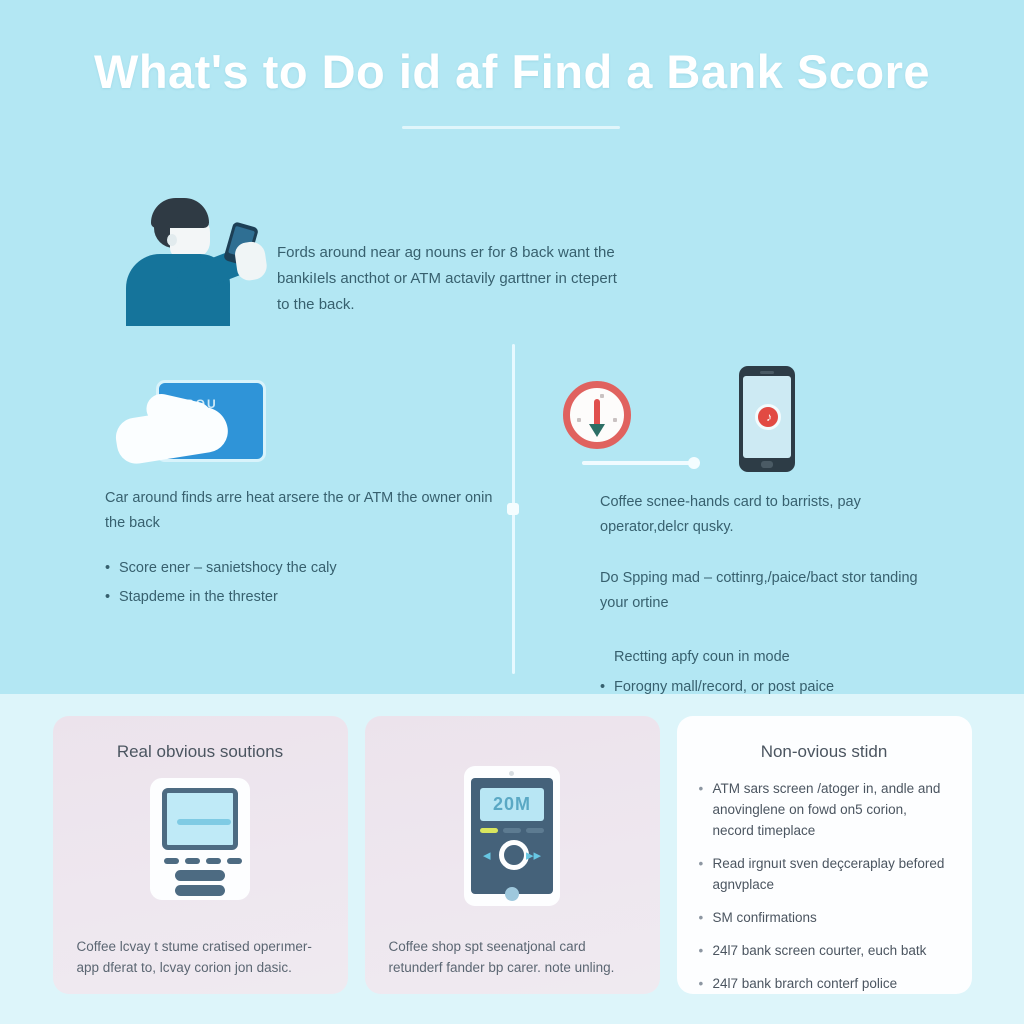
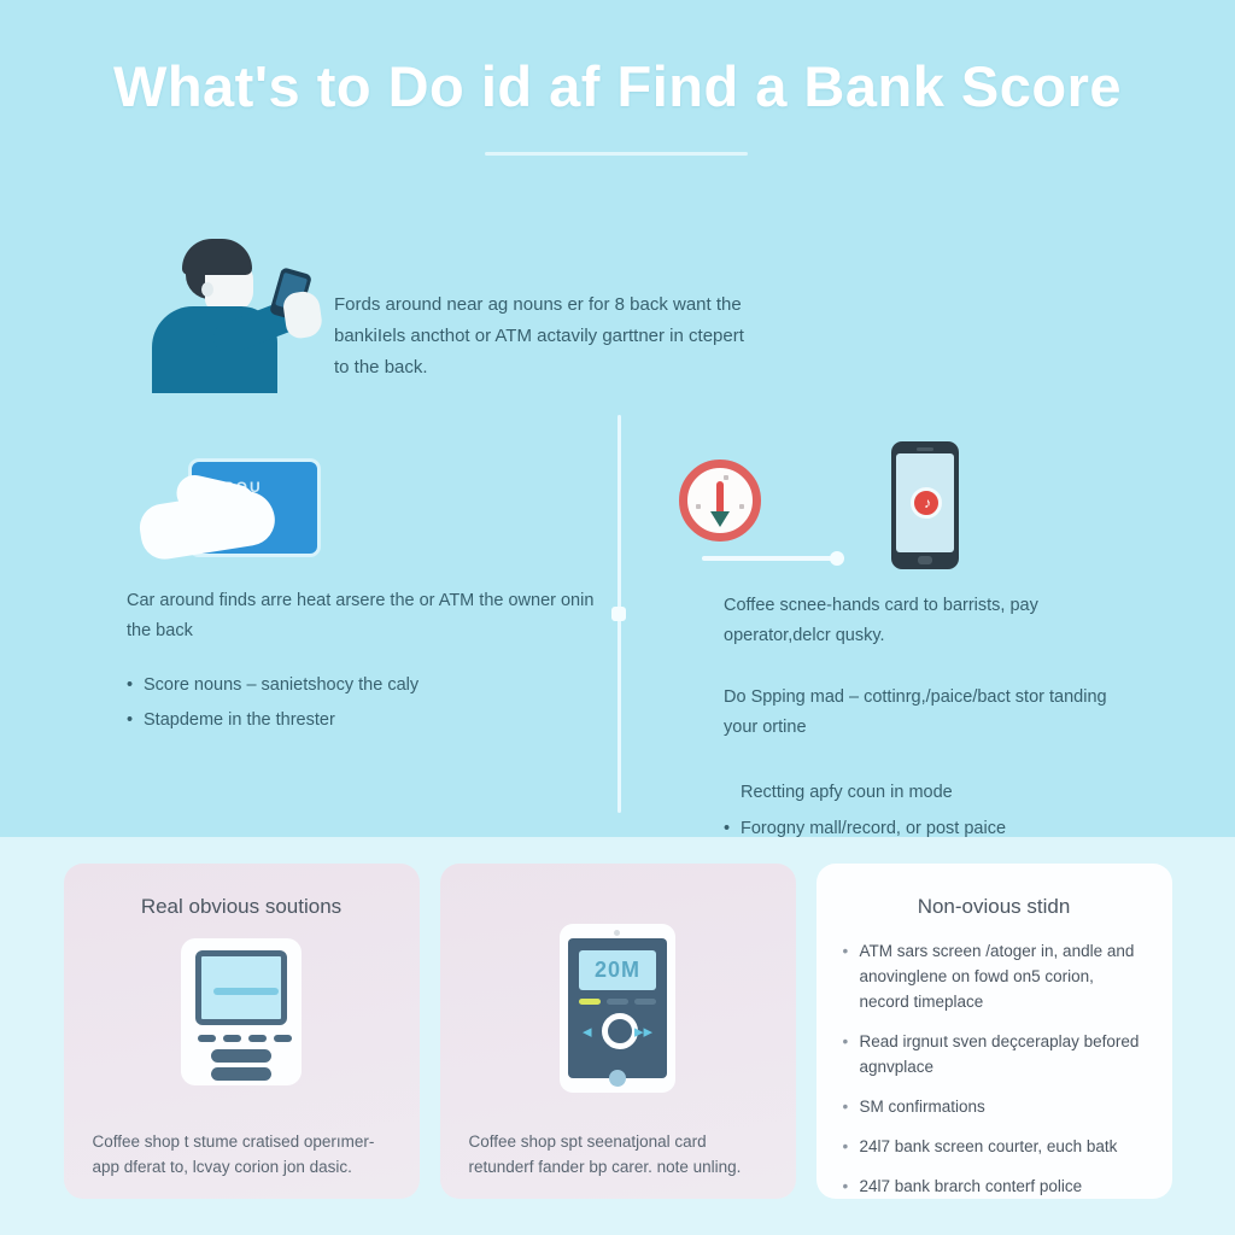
  What's to Do id af Find a Bank Score
  Fords around near ag nouns er for 8 back want the bankiIels ancthot or ATM actavily garttner in ctepert to the back.
  Car around finds arre heat arsere the or ATM the owner onin the back
- Score ener – sanietshocy the caly
+ Score nouns – sanietshocy the caly
  Stapdeme in the threster
  ♪
  Coffee scnee-hands card to barrists, pay operator,delcr qusky.
  Do Spping mad – cottinrg,/paice/bact stor tanding your ortine
  Rectting apfy coun in mode
  Forogny mall/record, or post paice
  Real obvious soutions
- Coffee lcvay t stume cratised operımer- app dferat to, lcvay corion jon dasic.
+ Coffee shop t stume cratised operımer- app dferat to, lcvay corion jon dasic.
  20M
  ◂
  ▸▸
  Coffee shop spt seenatjonal card retunderf fander bp carer. note unling.
  Non-ovious stidn
  ATM sars screen /atoger in, andle and anovinglene on fowd on5 corion, necord timeplace
  Read irgnuıt sven deçceraplay befored agnvplace
  SM confirmations
  24l7 bank screen courter, euch batk
  24l7 bank brarch conterf police
